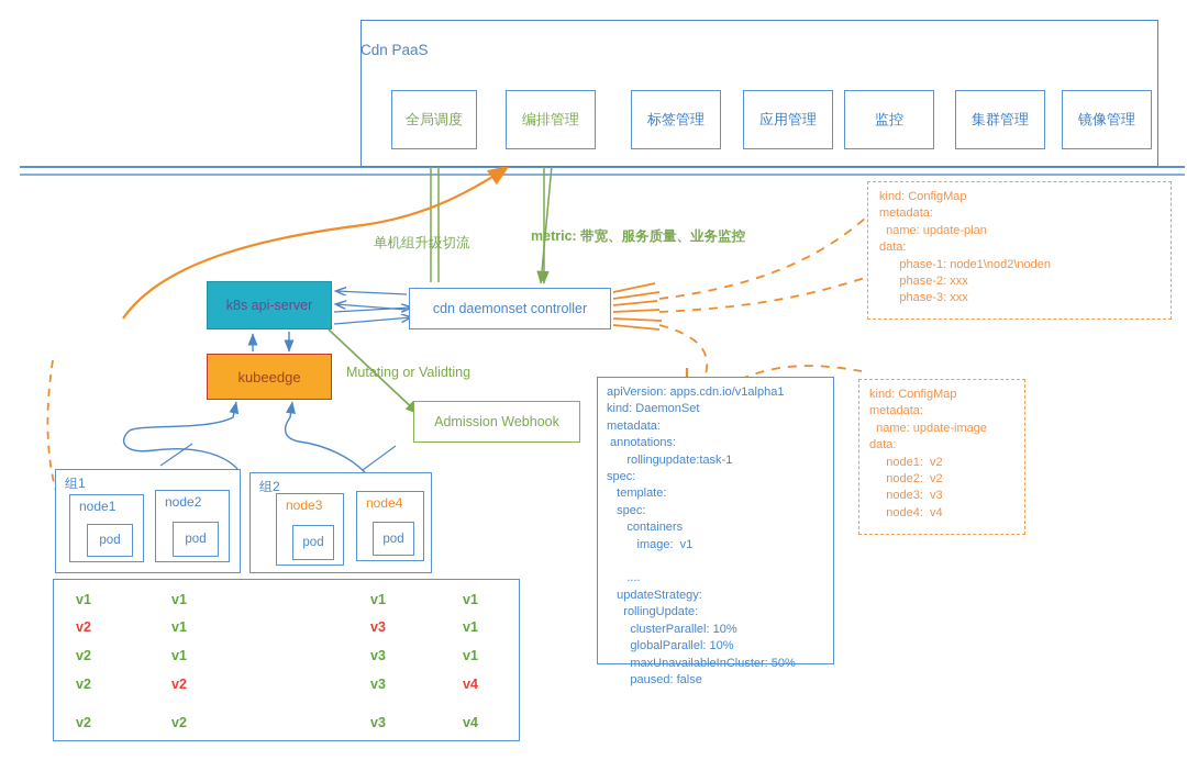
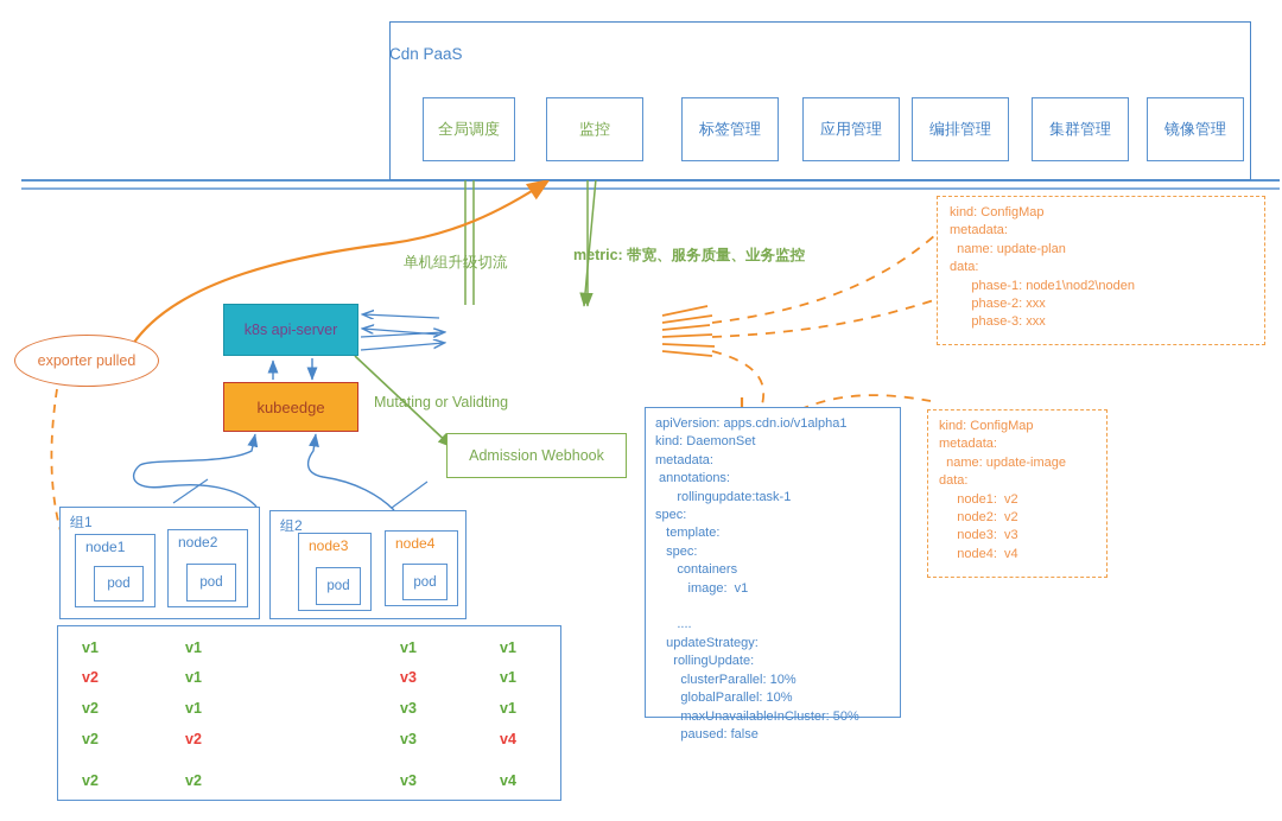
  Cdn PaaS
  全局调度
- 编排管理
+ 监控
  标签管理
  应用管理
- 监控
+ 编排管理
  集群管理
  镜像管理
  k8s api-server
  kubeedge
- cdn daemonset controller
  Admission Webhook
+ exporter pulled
  单机组升级切流
  metric: 带宽、服务质量、业务监控
  Mutating or Validting
  kind: ConfigMap
  metadata:
  name: update-plan
  data:
  phase-1: node1\nod2\noden
  phase-2: xxx
  phase-3: xxx
  kind: ConfigMap
  metadata:
  name: update-image
  data:
  node1: v2
  node2: v2
  node3: v3
  node4: v4
  apiVersion: apps.cdn.io/v1alpha1
  kind: DaemonSet
  metadata:
  annotations:
  rollingupdate:task-1
  spec:
  template:
  spec:
  containers
  image: v1
  ....
  updateStrategy:
  rollingUpdate:
  clusterParallel: 10%
  globalParallel: 10%
  maxUnavailableInCluster: 50%
  paused: false
  组1
  node1
  pod
  node2
  pod
  组2
  node3
  pod
  node4
  pod
  v1
  v1
  v1
  v1
  v2
  v1
  v3
  v1
  v2
  v1
  v3
  v1
  v2
  v2
  v3
  v4
  v2
  v2
  v3
  v4
